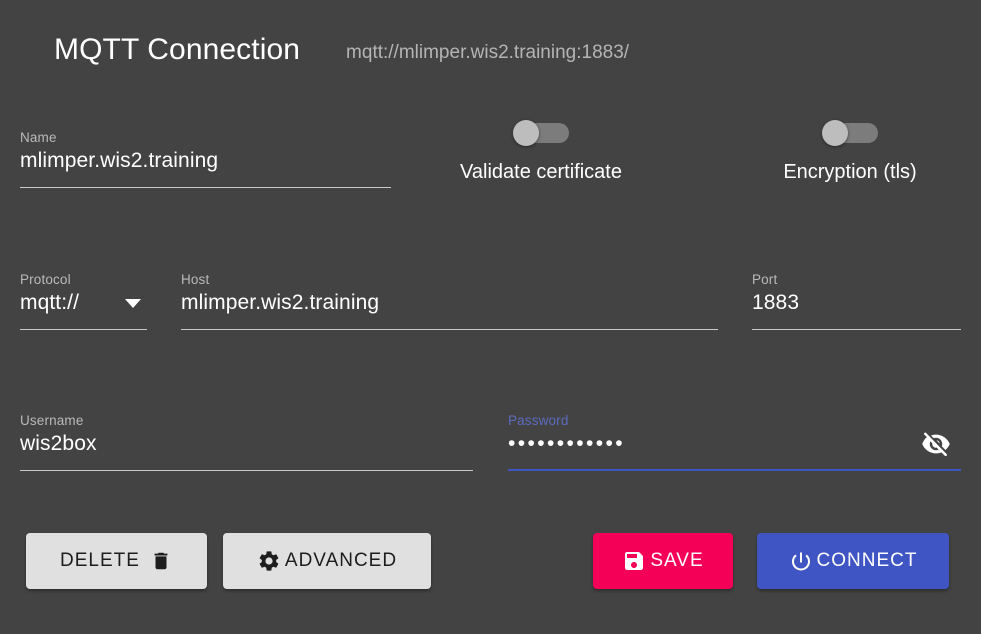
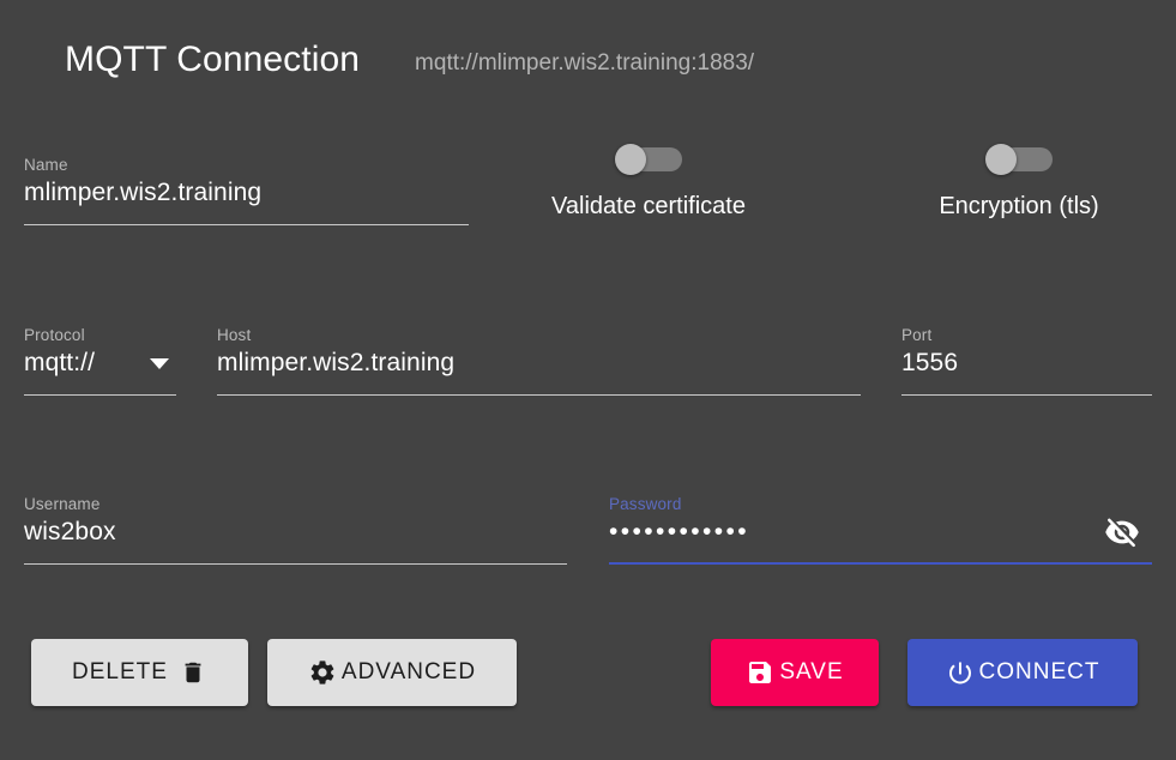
  MQTT Connection
  mqtt://mlimper.wis2.training:1883/
  Name
  mlimper.wis2.training
  Validate certificate
  Encryption (tls)
  Protocol
  mqtt://
  Host
  mlimper.wis2.training
  Port
- 1883
+ 1556
  Username
  wis2box
  Password
  ••••••••••••
  DELETE
  ADVANCED
  SAVE
  CONNECT
